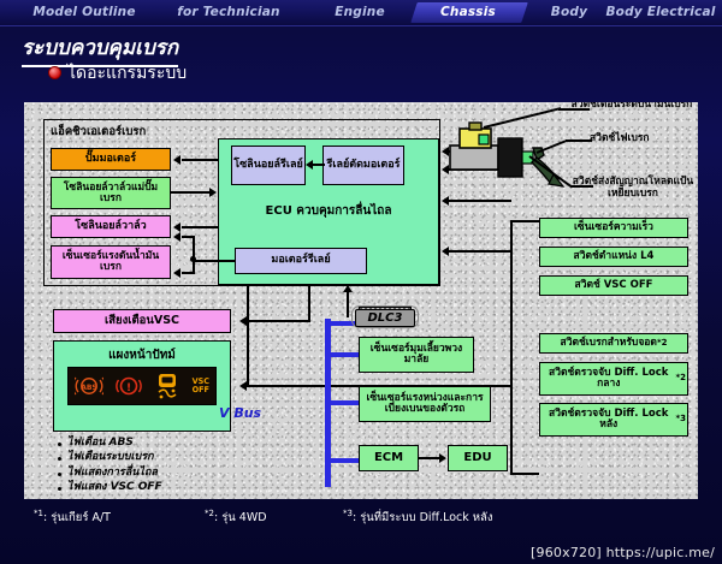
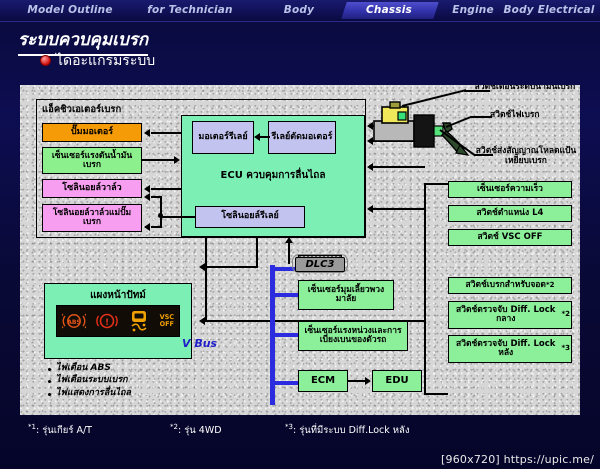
  Model Outline
  for Technician
- Engine
+ Body
  Chassis
- Body
+ Engine
  Body Electrical
  ระบบควบคุมเบรก
  ไดอะแกรมระบบ
  แอ็คชิวเอเตอร์เบรก
  ECU ควบคุมการลื่นไถล
- โซลินอยล์รีเลย์
+ มอเตอร์รีเลย์
  รีเลย์ตัดมอเตอร์
- มอเตอร์รีเลย์
+ โซลินอยล์รีเลย์
  ปั๊มมอเตอร์
- โซลินอยล์วาล์วแม่ปั๊มเบรก
+ เซ็นเซอร์แรงดันน้ำมันเบรก
  โซลินอยล์วาล์ว
- เซ็นเซอร์แรงดันน้ำมันเบรก
+ โซลินอยล์วาล์วแม่ปั๊มเบรก
  สวิตช์เตือนระดับน้ำมันเบรก
  สวิตช์ไฟเบรก
  สวิตช์ส่งสัญญาณโหลดแป้นเหยียบเบรก
  เซ็นเซอร์ความเร็ว
  สวิตช์ตำแหน่ง L4
  สวิตช์ VSC OFF
  สวิตช์เบรกสำหรับจอด
  *2
  สวิตช์ตรวจจับ Diff. Lock กลาง
  *2
  สวิตช์ตรวจจับ Diff. Lock หลัง
  *3
- เสียงเตือนVSC
  แผงหน้าปัทม์
  !
  VSC
  OFF
  ไฟเตือน ABS
  ไฟเตือนระบบเบรก
  ไฟแสดงการลื่นไถล
- ไฟแสดง VSC OFF
  V Bus
  DLC3
  เซ็นเซอร์มุมเลี้ยวพวงมาลัย
  เซ็นเซอร์แรงหน่วงและการเบี่ยงเบนของตัวรถ
  ECM
  EDU
  *1: รุ่นเกียร์ A/T
  *2: รุ่น 4WD
  *3: รุ่นที่มีระบบ Diff.Lock หลัง
  [960x720] https://upic.me/
